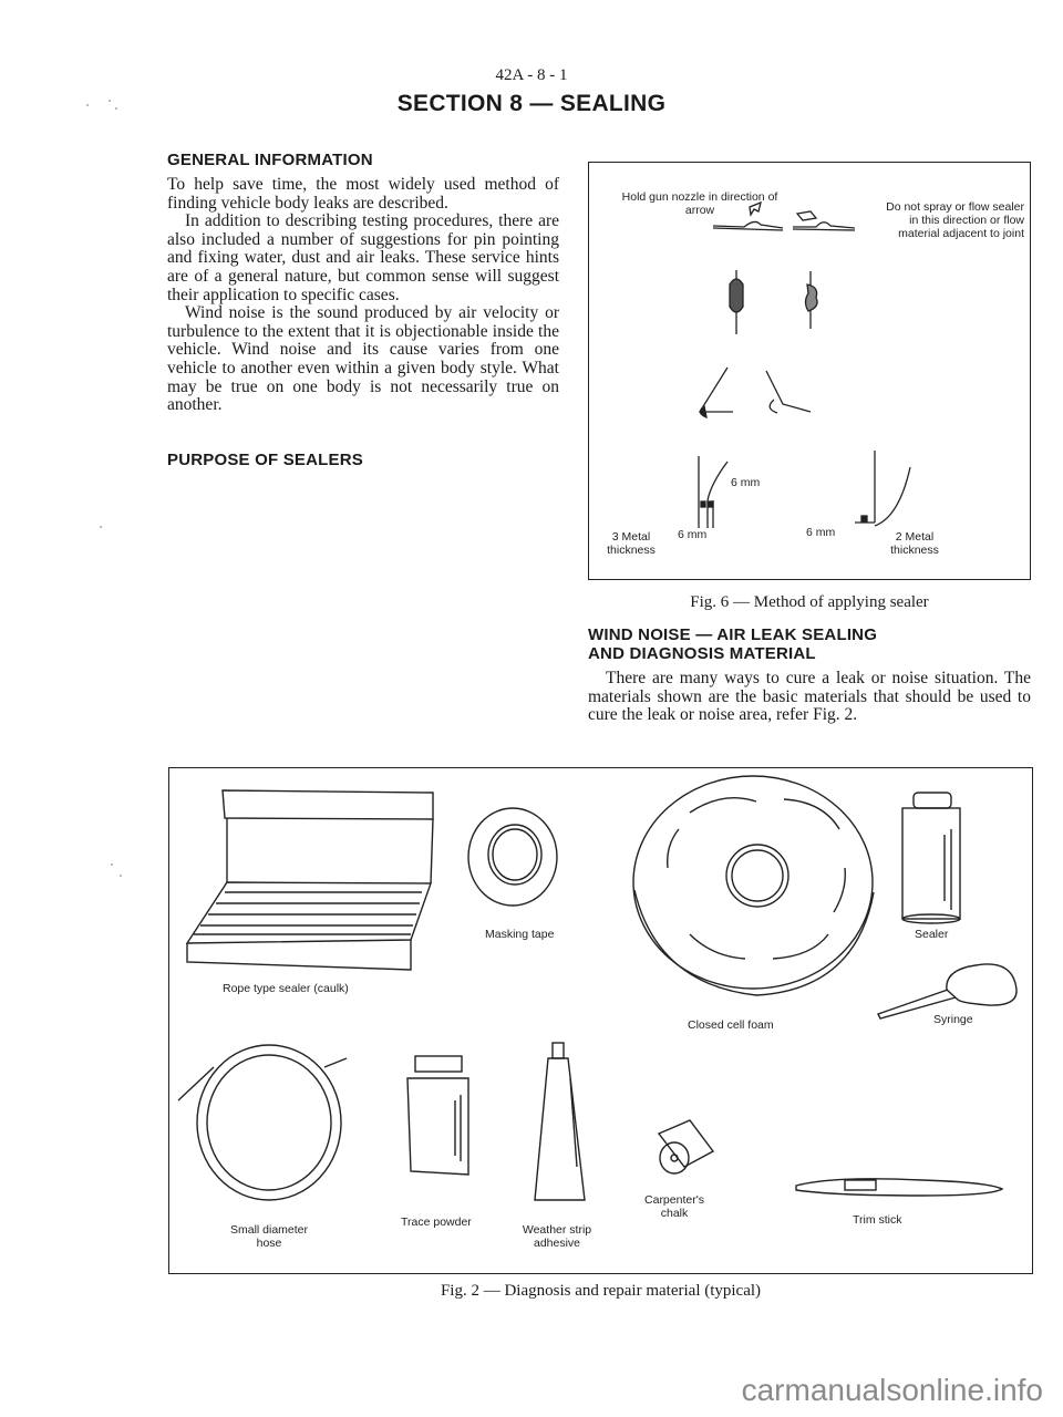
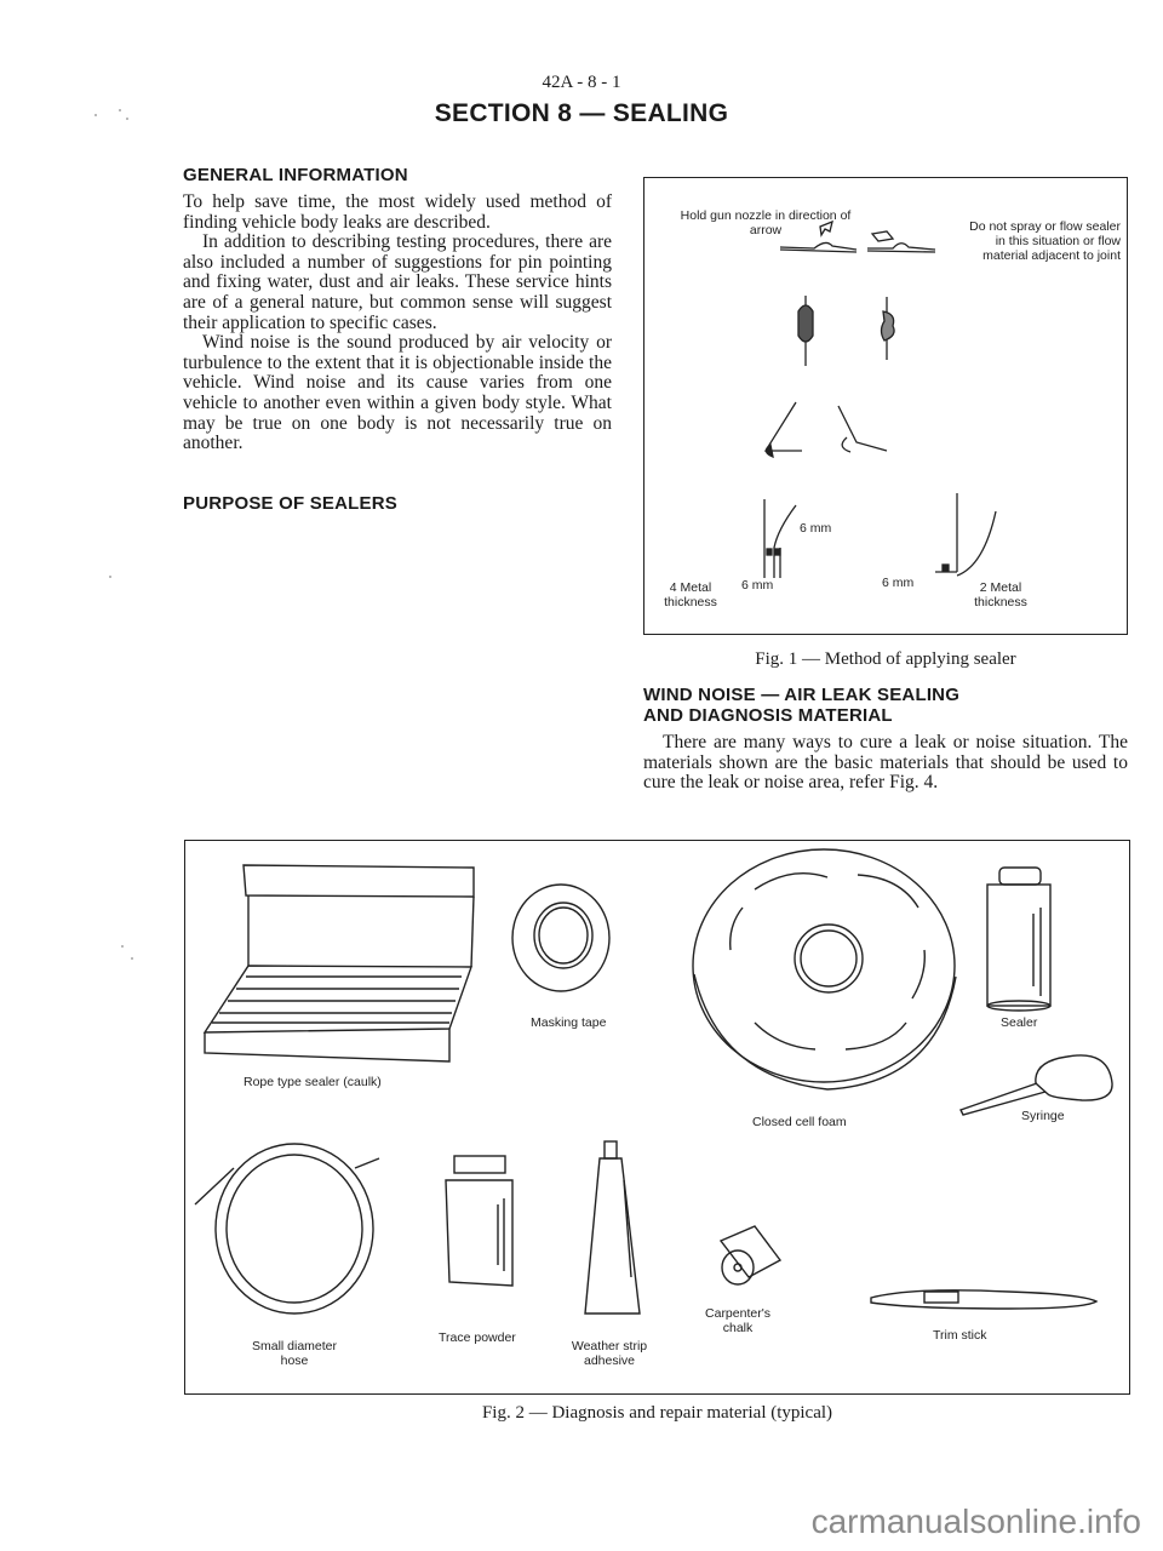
  42A - 8 - 1
  SECTION 8 — SEALING
  GENERAL INFORMATION
  To help save time, the most widely used method of finding vehicle body leaks are described.
  In addition to describing testing procedures, there are also included a number of suggestions for pin pointing and fixing water, dust and air leaks. These service hints are of a general nature, but common sense will suggest their application to specific cases.
  Wind noise is the sound produced by air velocity or turbulence to the extent that it is objectionable inside the vehicle. Wind noise and its cause varies from one vehicle to another even within a given body style. What may be true on one body is not necessarily true on another.
  PURPOSE OF SEALERS
  Hold gun nozzle in direction of arrow
- Do not spray or flow sealer in this direction or flow material adjacent to joint
+ Do not spray or flow sealer in this situation or flow material adjacent to joint
  6 mm
  6 mm
- 3 Metal thickness
+ 4 Metal thickness
  6 mm
  2 Metal thickness
- Fig. 6 — Method of applying sealer
+ Fig. 1 — Method of applying sealer
  WIND NOISE — AIR LEAK SEALING
  AND DIAGNOSIS MATERIAL
- There are many ways to cure a leak or noise situation. The materials shown are the basic materials that should be used to cure the leak or noise area, refer Fig. 2.
+ There are many ways to cure a leak or noise situation. The materials shown are the basic materials that should be used to cure the leak or noise area, refer Fig. 4.
  Rope type sealer (caulk)
  Masking tape
  Closed cell foam
  Sealer
  Syringe
  Small diameter
  hose
  Trace powder
  Weather strip
  adhesive
  Carpenter's
  chalk
  Trim stick
  Fig. 2 — Diagnosis and repair material (typical)
  carmanualsonline.info
